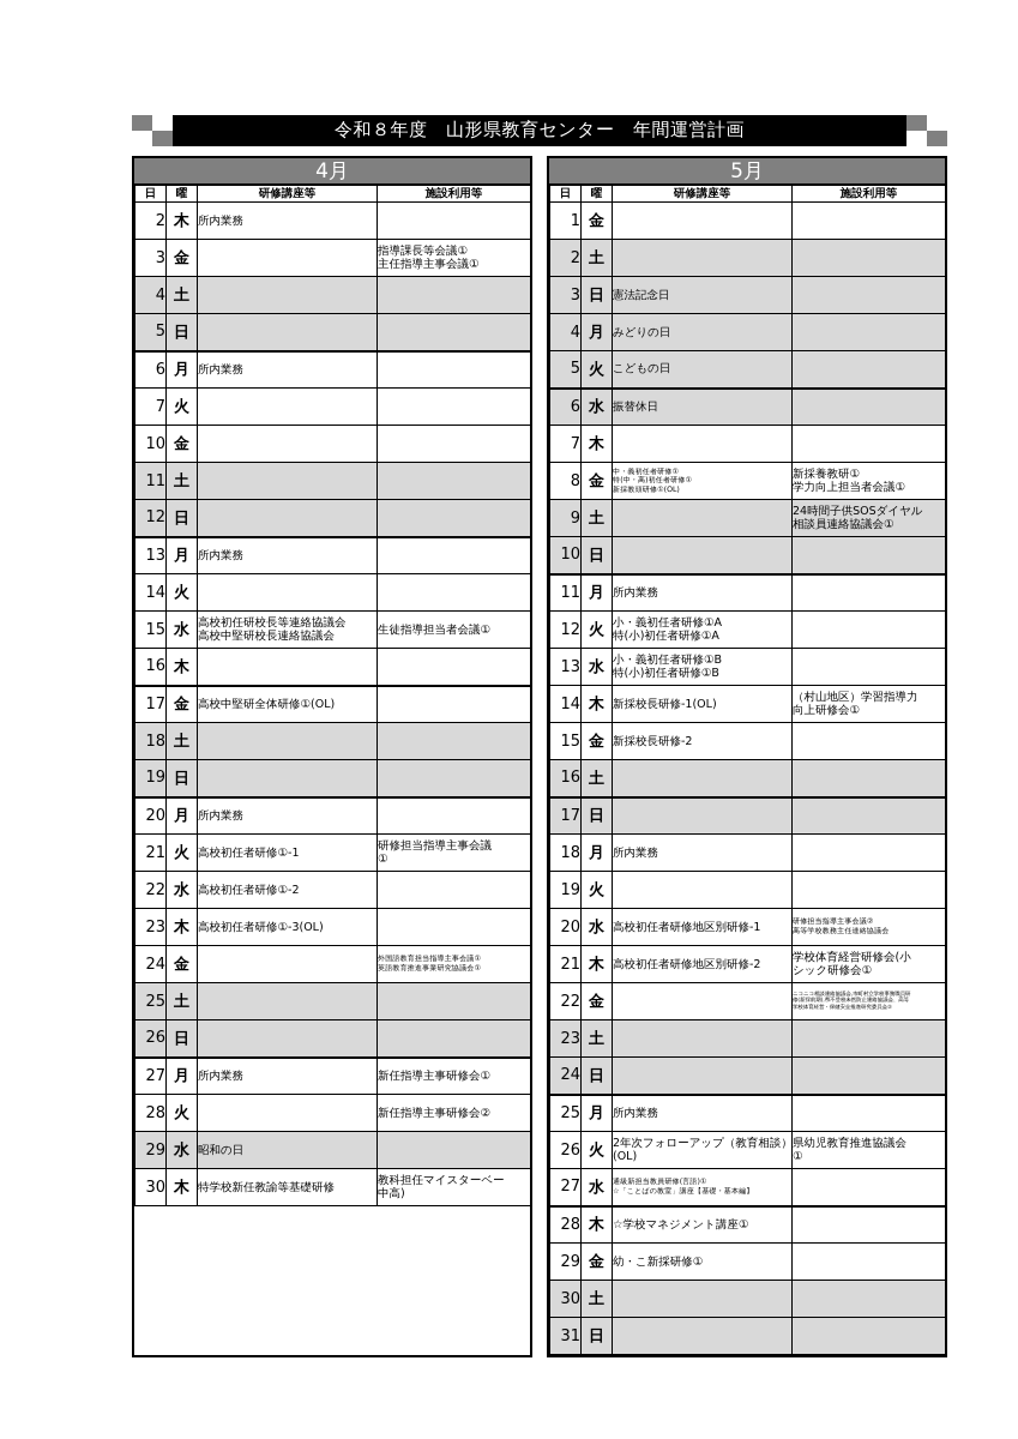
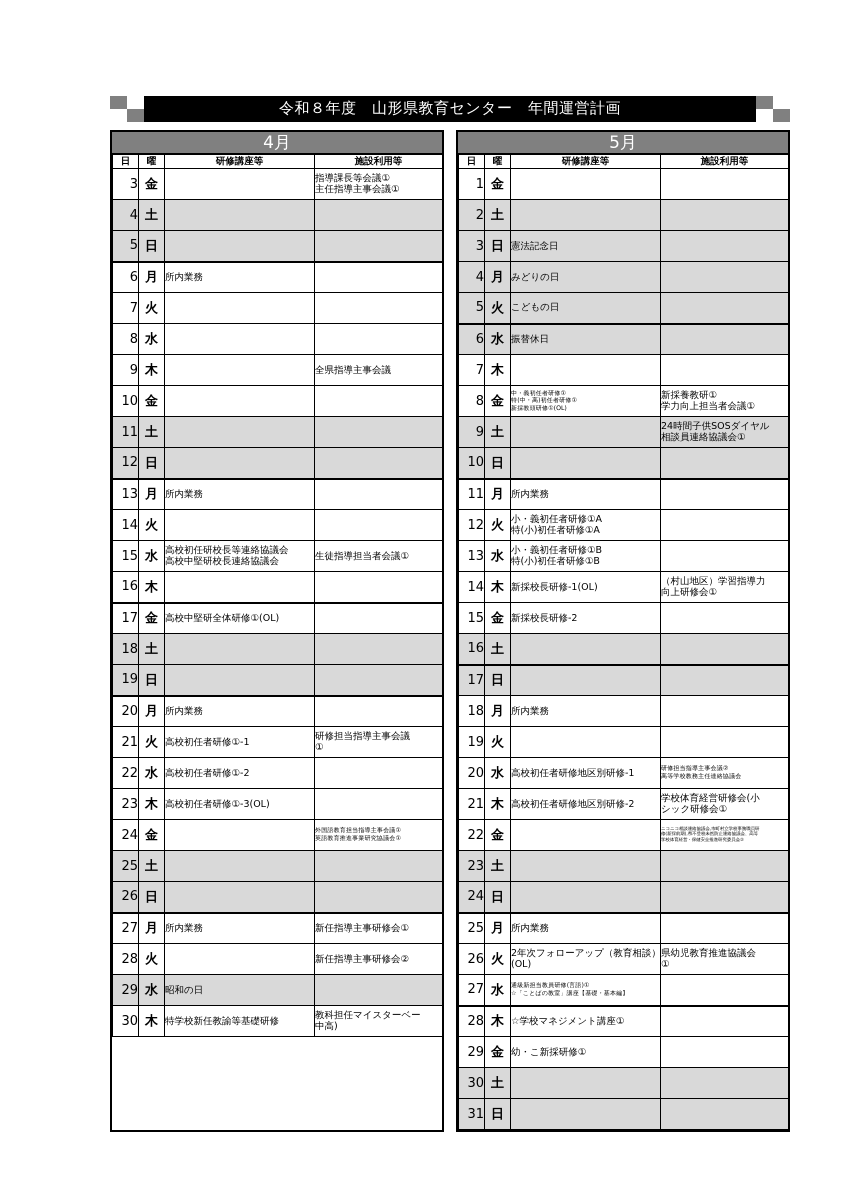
  令和８年度 山形県教育センター 年間運営計画
  4月
  日	曜	研修講座等	施設利用等
- 2	木	所内業務
  3	金		指導課長等会議①主任指導主事会議①
  4	土
  5	日
  6	月	所内業務
  7	火
+ 8	水
+ 9	木		全県指導主事会議
  10	金
  11	土
  12	日
  13	月	所内業務
  14	火
  15	水	高校初任研校長等連絡協議会高校中堅研校長連絡協議会	生徒指導担当者会議①
  16	木
  17	金	高校中堅研全体研修①(OL)
  18	土
  19	日
  20	月	所内業務
  21	火	高校初任者研修①-1	研修担当指導主事会議①
  22	水	高校初任者研修①-2
  23	木	高校初任者研修①-3(OL)
  25	土
  26	日
  27	月	所内業務	新任指導主事研修会①
  28	火		新任指導主事研修会②
  29	水	昭和の日
  30	木	特学校新任教諭等基礎研修	教科担任マイスターベー中高)
  5月
  日	曜	研修講座等	施設利用等
  1	金
  2	土
  3	日	憲法記念日
  4	月	みどりの日
  5	火	こどもの日
  6	水	振替休日
  7	木
  9	土		24時間子供SOSダイヤル相談員連絡協議会①
  10	日
  11	月	所内業務
  12	火	小・義初任者研修①A特(小)初任者研修①A
  13	水	小・義初任者研修①B特(小)初任者研修①B
  14	木	新採校長研修-1(OL)	（村山地区）学習指導力向上研修会①
  15	金	新採校長研修-2
  16	土
  17	日
  18	月	所内業務
  19	火
  21	木	高校初任者研修地区別研修-2	学校体育経営研修会(小シック研修会①
  23	土
  24	日
  25	月	所内業務
  26	火	2年次フォローアップ（教育相談）(OL)	県幼児教育推進協議会①
  28	木	☆学校マネジメント講座①
  29	金	幼・こ新採研修①
  30	土
  31	日
